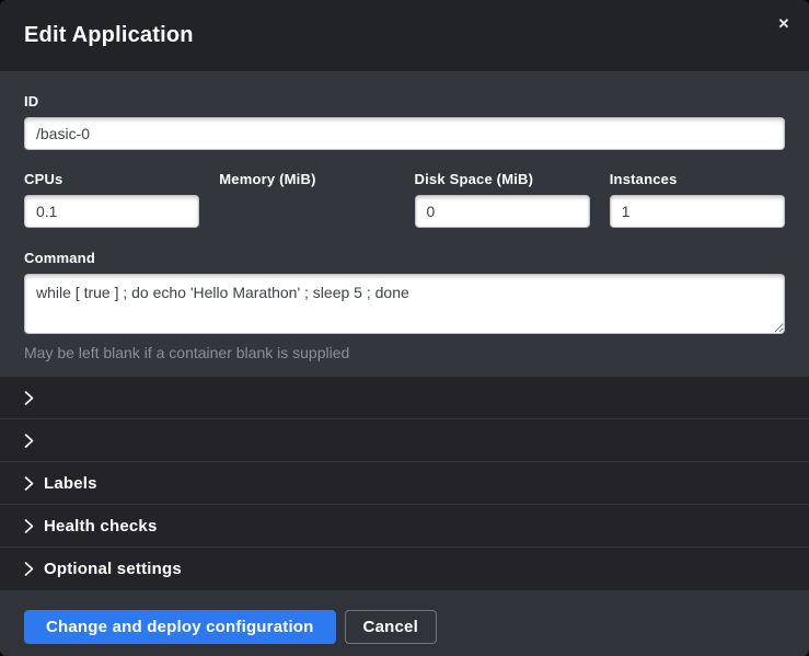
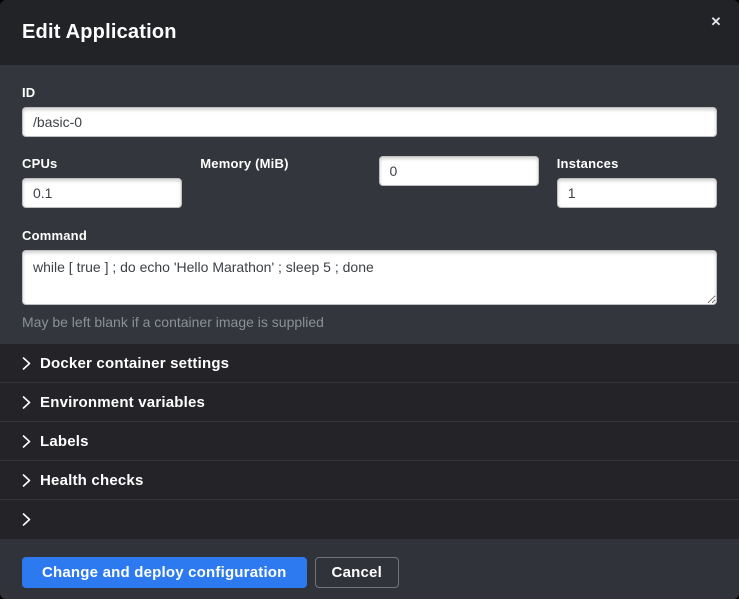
  Edit Application
  ✕
  ID
  /basic-0
  CPUs
  0.1
  Memory (MiB)
- Disk Space (MiB)
  0
  Instances
  1
  Command
  while [ true ] ; do echo 'Hello Marathon' ; sleep 5 ; done
- May be left blank if a container blank is supplied
+ May be left blank if a container image is supplied
+ Docker container settings
+ Environment variables
  Labels
  Health checks
- Optional settings
  Change and deploy configuration
  Cancel
